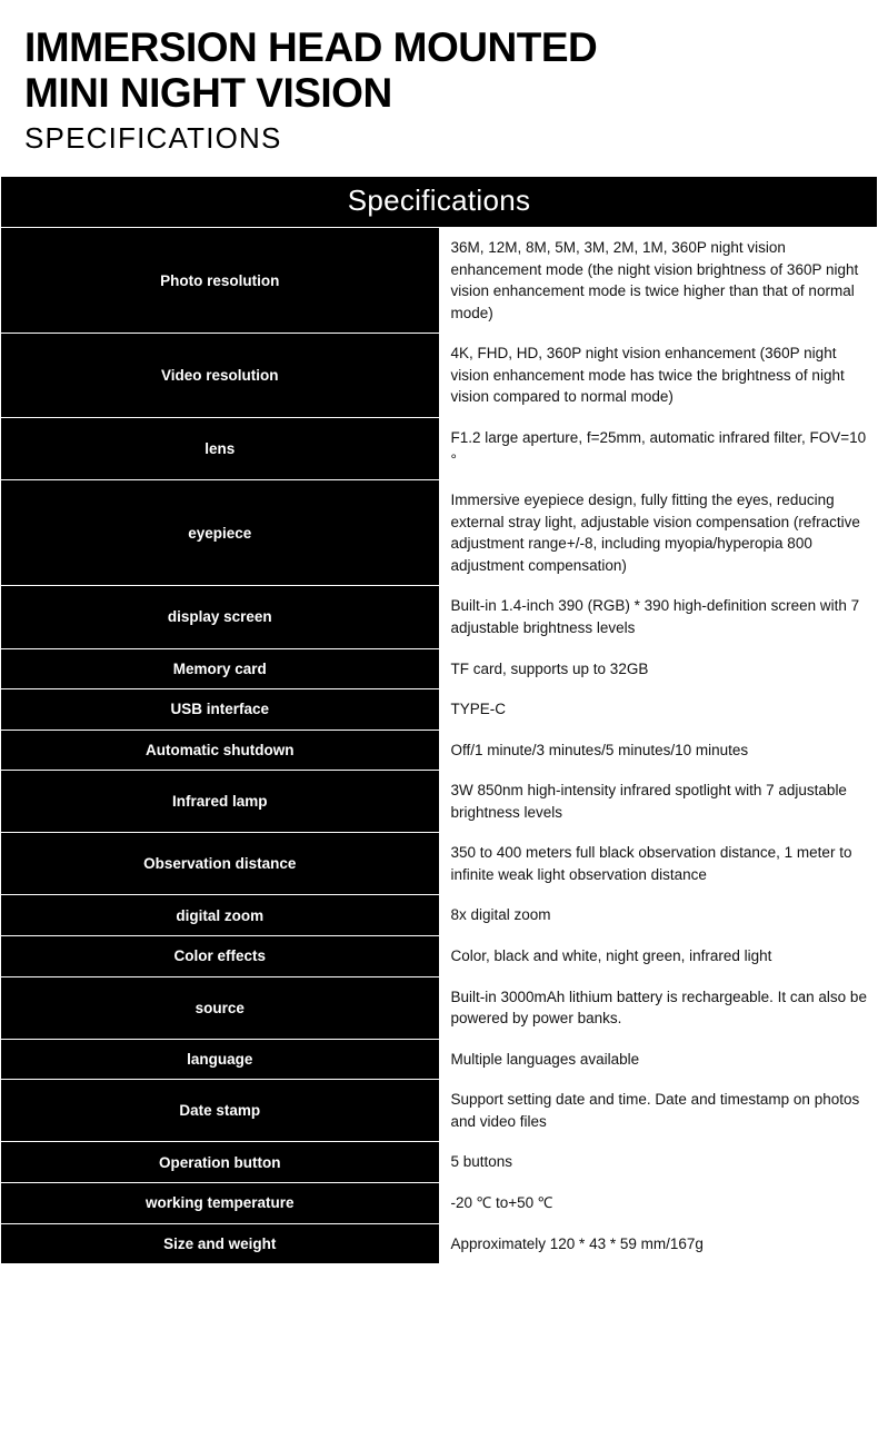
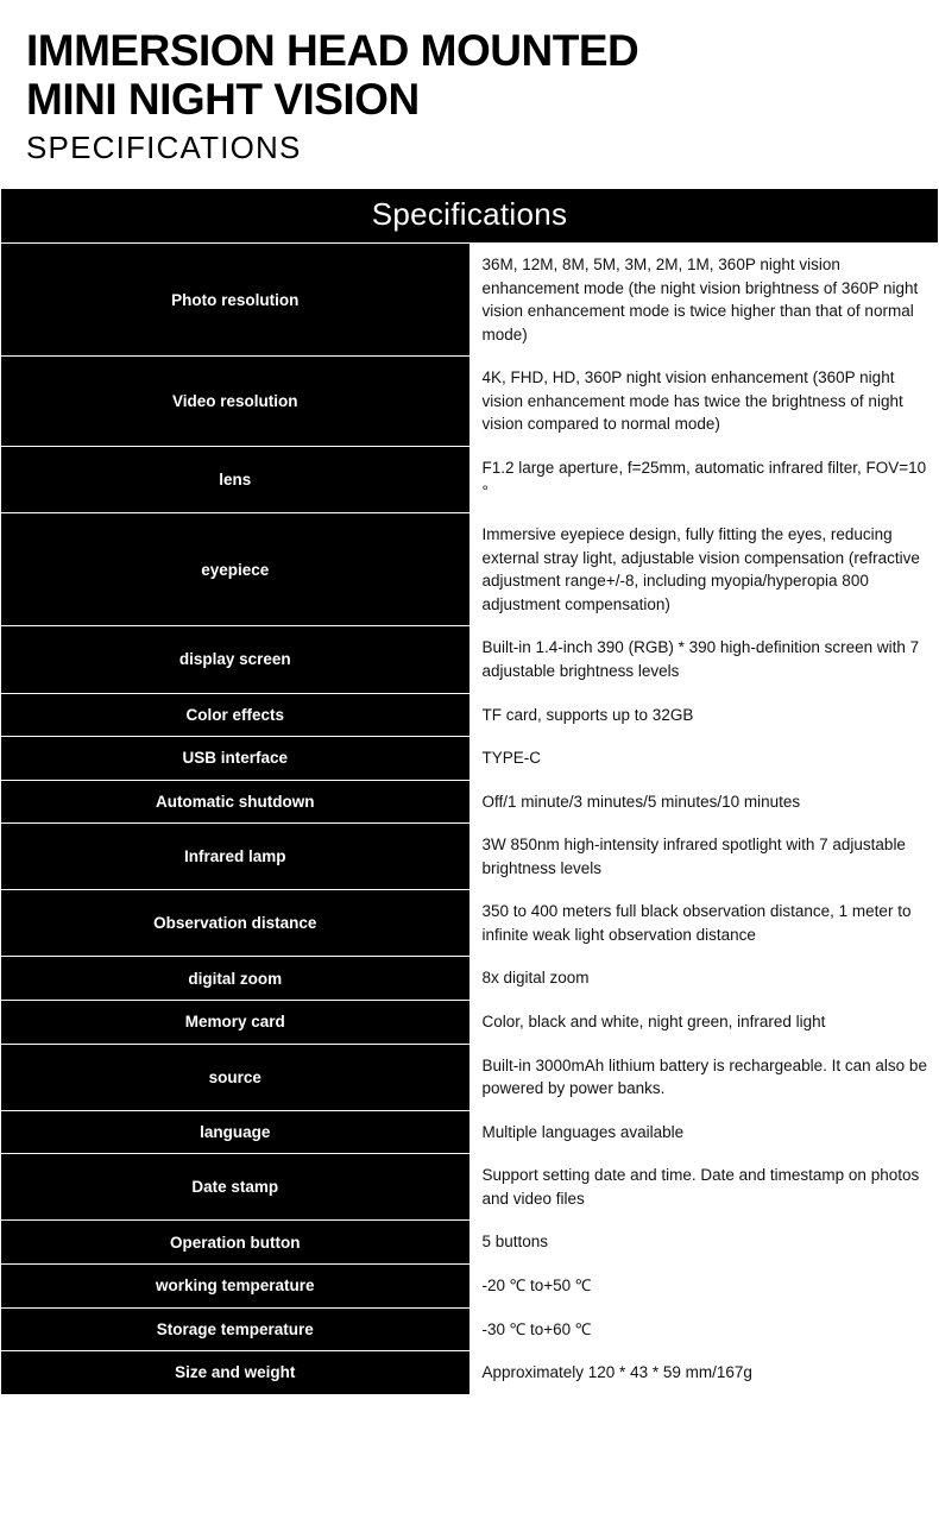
  IMMERSION HEAD MOUNTED
  MINI NIGHT VISION
  SPECIFICATIONS
  Specifications
  Photo resolution	36M, 12M, 8M, 5M, 3M, 2M, 1M, 360P night vision enhancement mode (the night vision brightness of 360P night vision enhancement mode is twice higher than that of normal mode)
  Video resolution	4K, FHD, HD, 360P night vision enhancement (360P night vision enhancement mode has twice the brightness of night vision compared to normal mode)
  lens	F1.2 large aperture, f=25mm, automatic infrared filter, FOV=10 °
  eyepiece	Immersive eyepiece design, fully fitting the eyes, reducing external stray light, adjustable vision compensation (refractive adjustment range+/-8, including myopia/hyperopia 800 adjustment compensation)
  display screen	Built-in 1.4-inch 390 (RGB) * 390 high-definition screen with 7 adjustable brightness levels
- Memory card	TF card, supports up to 32GB
+ Color effects	TF card, supports up to 32GB
  USB interface	TYPE-C
  Automatic shutdown	Off/1 minute/3 minutes/5 minutes/10 minutes
  Infrared lamp	3W 850nm high-intensity infrared spotlight with 7 adjustable brightness levels
  Observation distance	350 to 400 meters full black observation distance, 1 meter to infinite weak light observation distance
  digital zoom	8x digital zoom
- Color effects	Color, black and white, night green, infrared light
+ Memory card	Color, black and white, night green, infrared light
  source	Built-in 3000mAh lithium battery is rechargeable. It can also be powered by power banks.
  language	Multiple languages available
  Date stamp	Support setting date and time. Date and timestamp on photos and video files
  Operation button	5 buttons
  working temperature	-20 ℃ to+50 ℃
+ Storage temperature	-30 ℃ to+60 ℃
  Size and weight	Approximately 120 * 43 * 59 mm/167g
